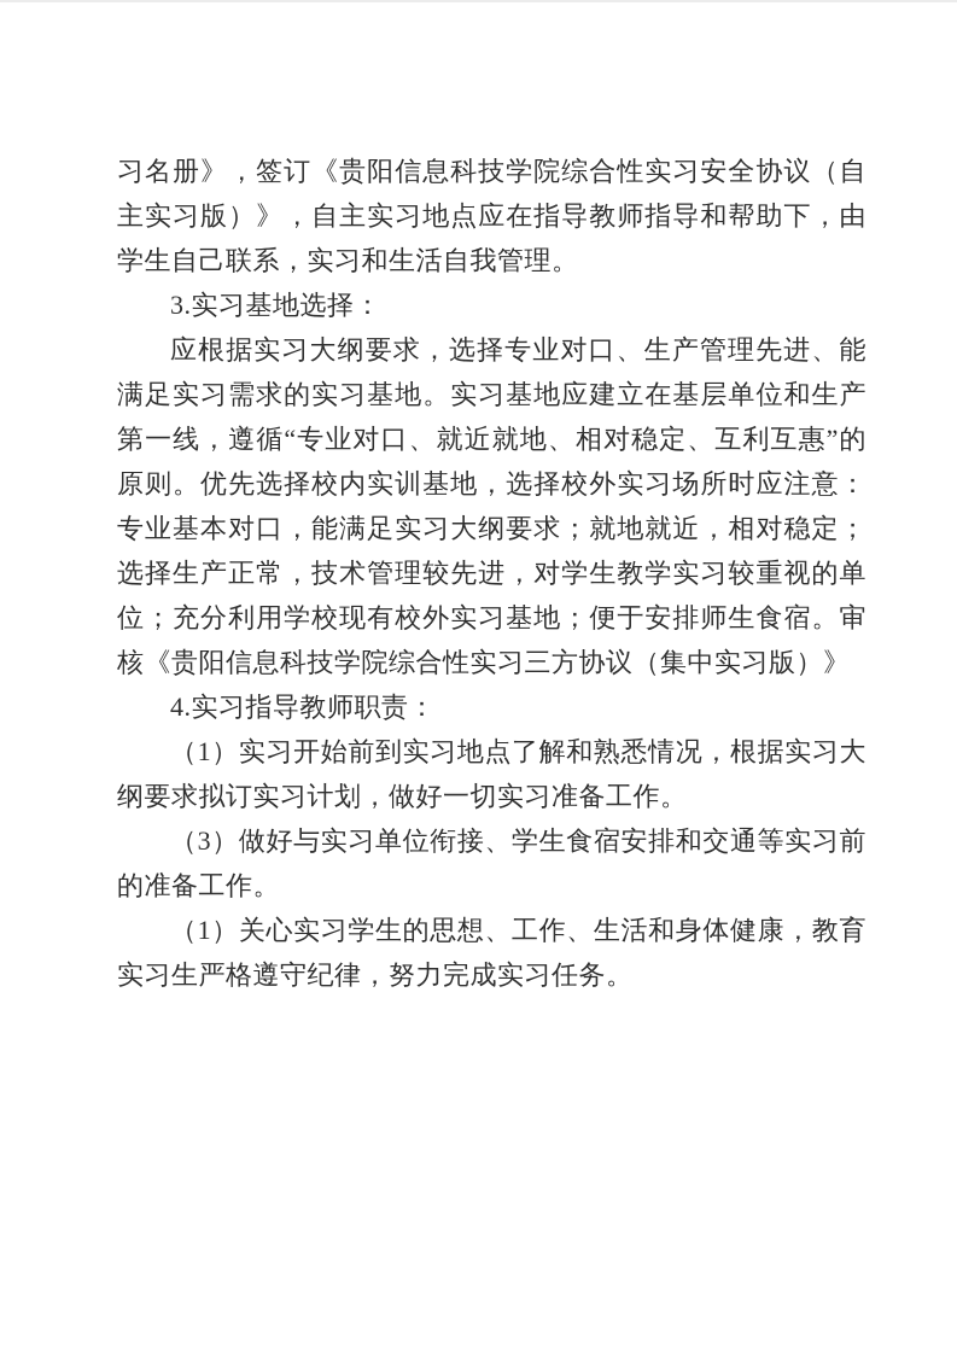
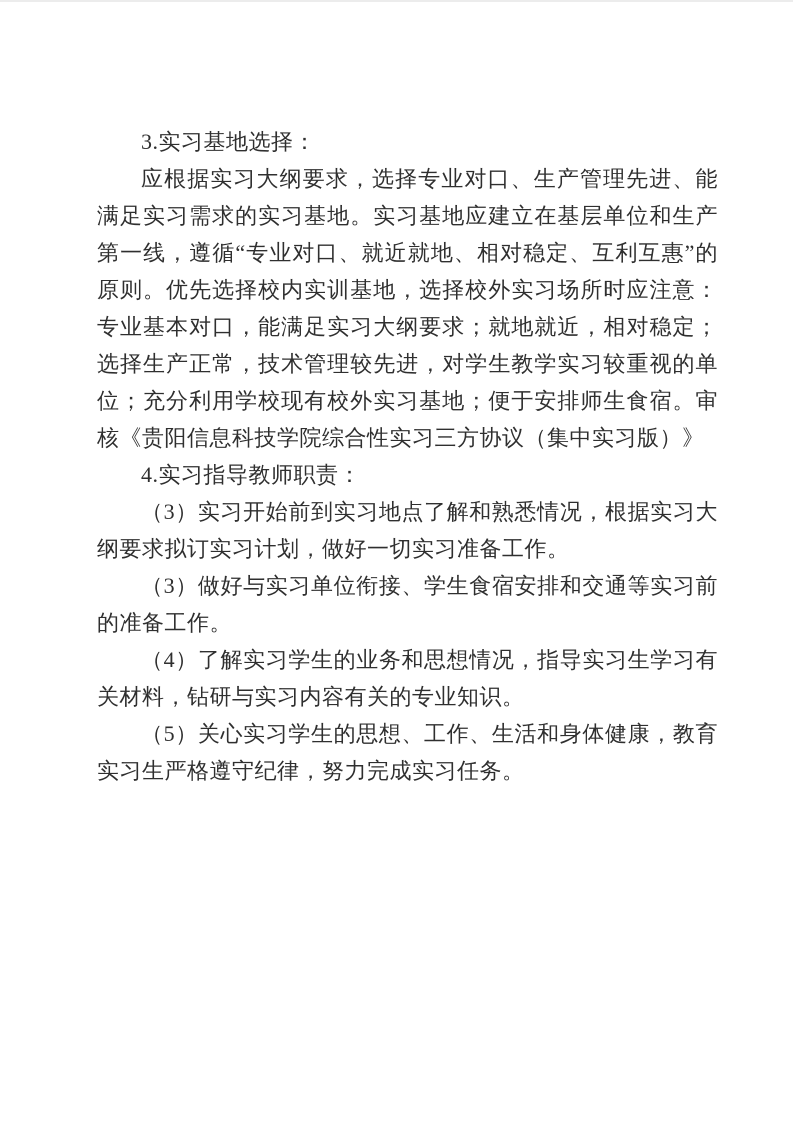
- 习名册》，签订《贵阳信息科技学院综合性实习安全协议（自主实习版）》，自主实习地点应在指导教师指导和帮助下，由学生自己联系，实习和生活自我管理。
  3.实习基地选择：
  应根据实习大纲要求，选择专业对口、生产管理先进、能满足实习需求的实习基地。实习基地应建立在基层单位和生产第一线，遵循“专业对口、就近就地、相对稳定、互利互惠”的原则。优先选择校内实训基地，选择校外实习场所时应注意：专业基本对口，能满足实习大纲要求；就地就近，相对稳定；选择生产正常，技术管理较先进，对学生教学实习较重视的单位；充分利用学校现有校外实习基地；便于安排师生食宿。审核《贵阳信息科技学院综合性实习三方协议（集中实习版）》
  4.实习指导教师职责：
- （1）实习开始前到实习地点了解和熟悉情况，根据实习大纲要求拟订实习计划，做好一切实习准备工作。
+ （3）实习开始前到实习地点了解和熟悉情况，根据实习大纲要求拟订实习计划，做好一切实习准备工作。
  （3）做好与实习单位衔接、学生食宿安排和交通等实习前的准备工作。
+ （4）了解实习学生的业务和思想情况，指导实习生学习有关材料，钻研与实习内容有关的专业知识。
- （1）关心实习学生的思想、工作、生活和身体健康，教育实习生严格遵守纪律，努力完成实习任务。
+ （5）关心实习学生的思想、工作、生活和身体健康，教育实习生严格遵守纪律，努力完成实习任务。
